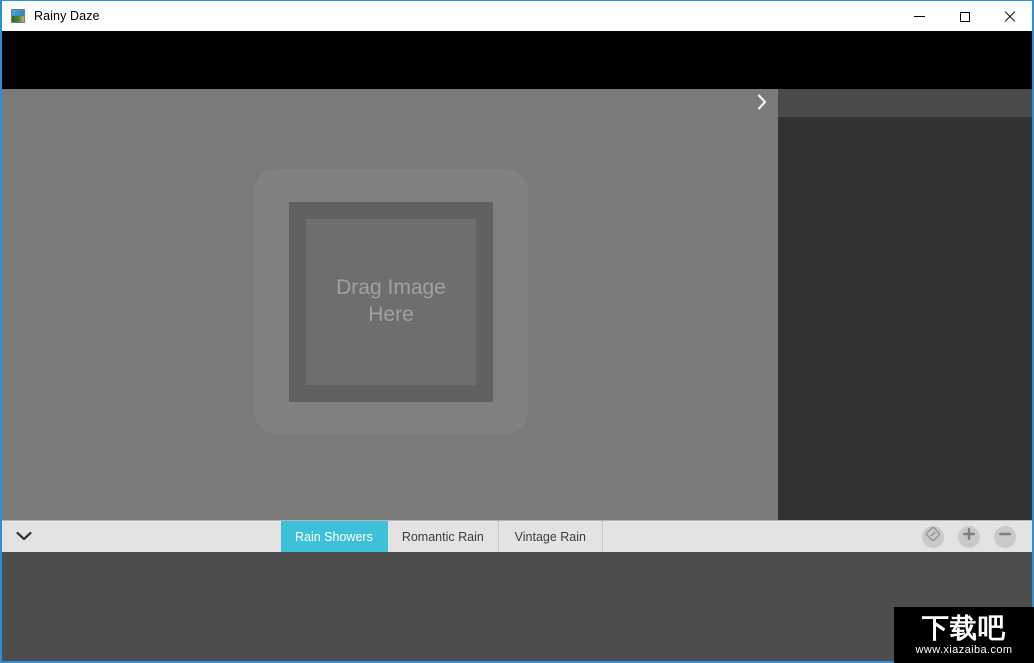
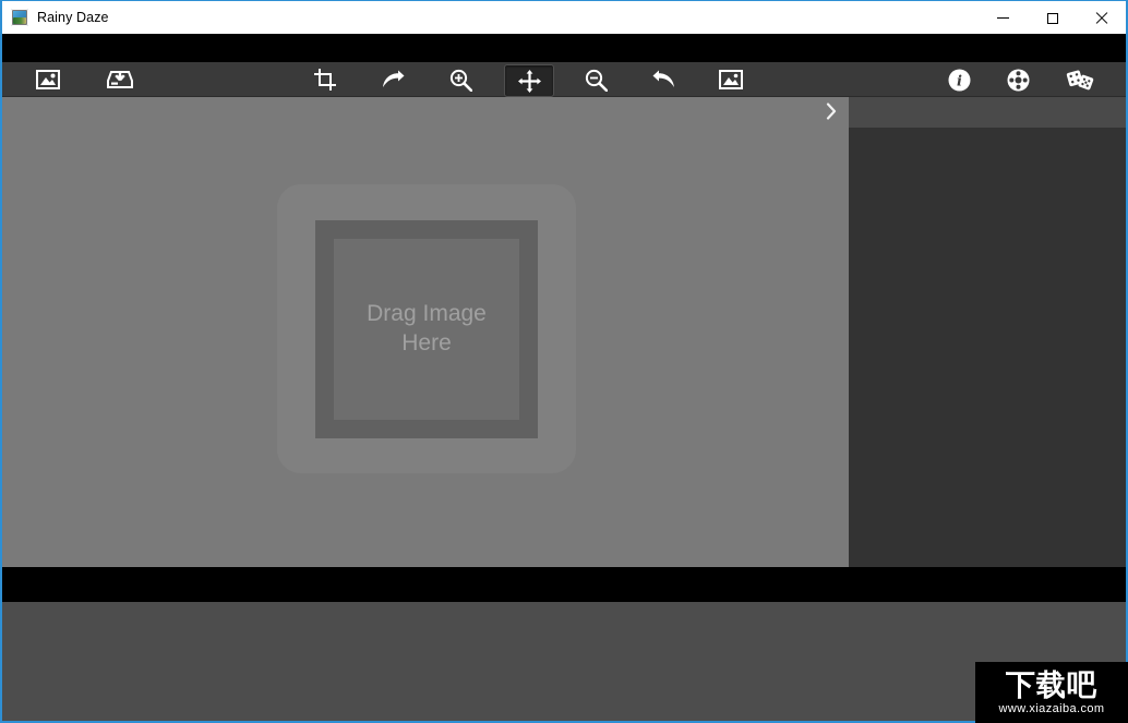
  Rainy Daze
+ i
  Drag Image
  Here
- Rain Showers
- Romantic Rain
- Vintage Rain
  下载吧
  www.xiazaiba.com
